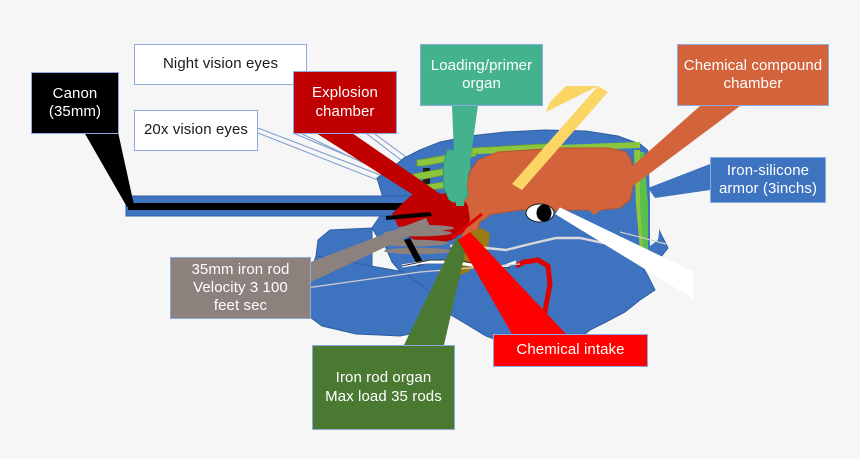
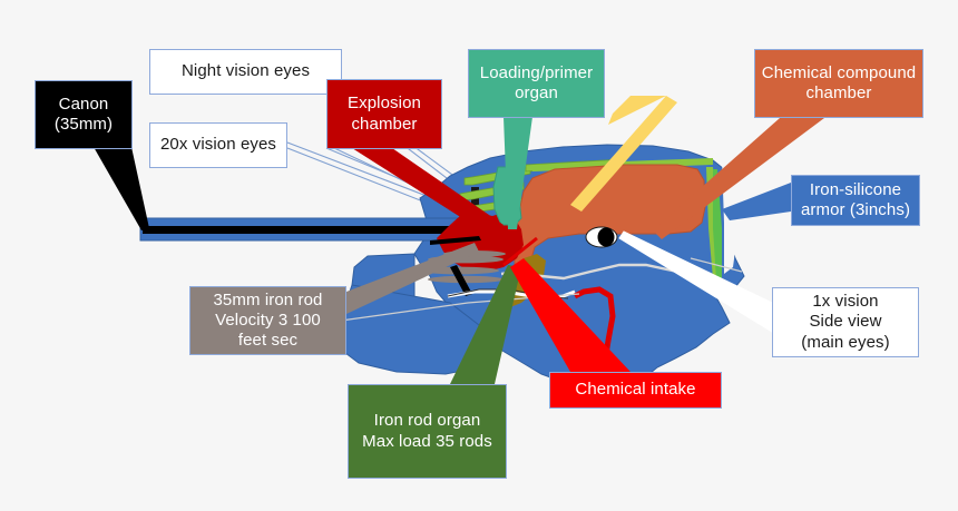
  Canon
  (35mm)
  Night vision eyes
  20x vision eyes
  Explosion
  chamber
  Loading/primer
  organ
  Chemical compound
  chamber
  Iron-silicone
  armor (3inchs)
+ 1x vision
+ Side view
+ (main eyes)
  35mm iron rod
  Velocity 3 100
  feet sec
  Iron rod organ
  Max load 35 rods
  Chemical intake
